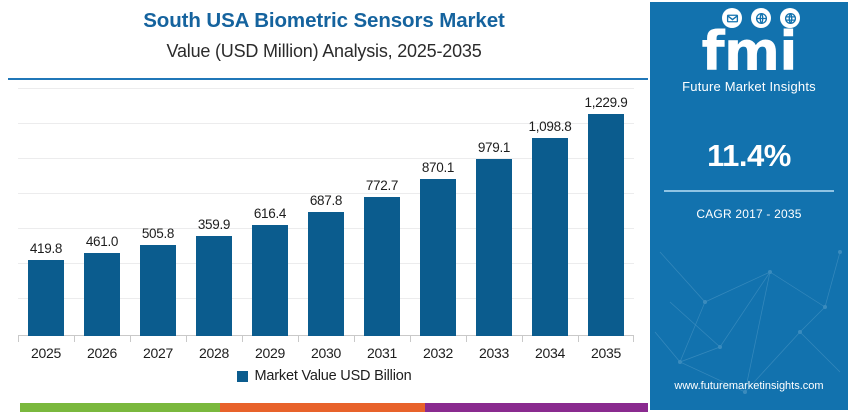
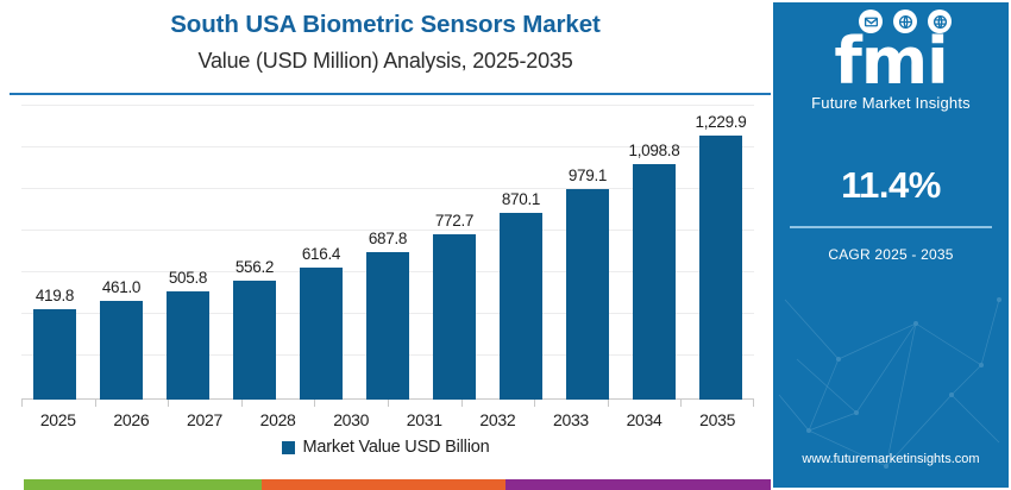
  South USA Biometric Sensors Market
  Value (USD Million) Analysis, 2025-2035
  419.8
  461.0
  505.8
- 359.9
+ 556.2
  616.4
  687.8
  772.7
  870.1
  979.1
  1,098.8
  1,229.9
  2025
  2026
  2027
  2028
- 2029
  2030
  2031
  2032
  2033
  2034
  2035
  Market Value USD Billion
  fmi
  Future Market Insights
  11.4%
- CAGR 2017 - 2035
+ CAGR 2025 - 2035
  www.futuremarketinsights.com
